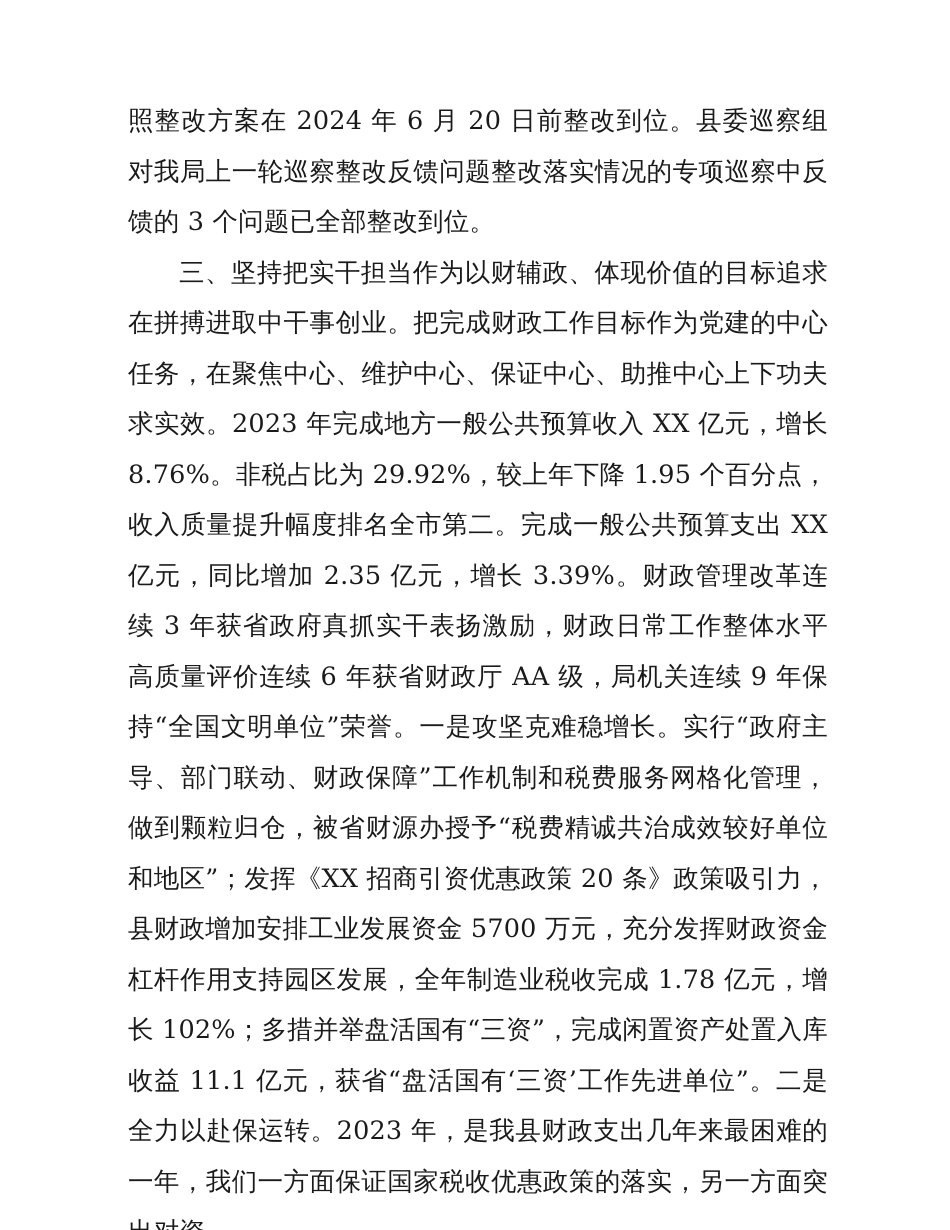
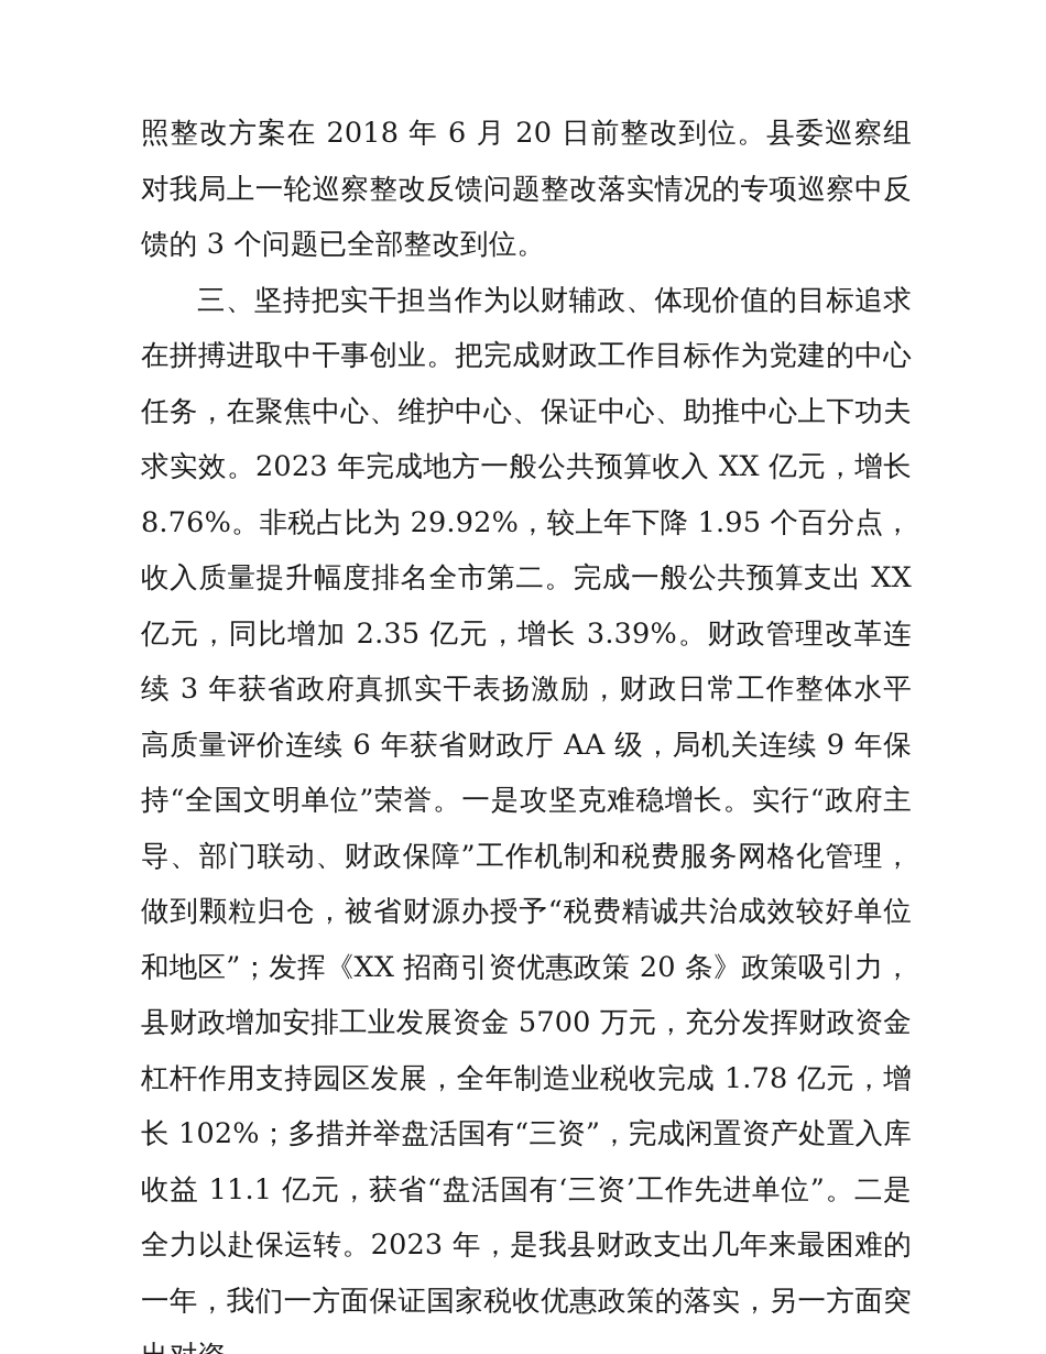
- 照整改方案在 2024 年 6 月 20 日前整改到位。县委巡察组对我局上一轮巡察整改反馈问题整改落实情况的专项巡察中反馈的 3 个问题已全部整改到位。
+ 照整改方案在 2018 年 6 月 20 日前整改到位。县委巡察组对我局上一轮巡察整改反馈问题整改落实情况的专项巡察中反馈的 3 个问题已全部整改到位。
  三、坚持把实干担当作为以财辅政、体现价值的目标追求在拼搏进取中干事创业。把完成财政工作目标作为党建的中心任务，在聚焦中心、维护中心、保证中心、助推中心上下功夫求实效。2023 年完成地方一般公共预算收入 XX 亿元，增长 8.76%。非税占比为 29.92%，较上年下降 1.95 个百分点，收入质量提升幅度排名全市第二。完成一般公共预算支出 XX 亿元，同比增加 2.35 亿元，增长 3.39%。财政管理改革连续 3 年获省政府真抓实干表扬激励，财政日常工作整体水平高质量评价连续 6 年获省财政厅 AA 级，局机关连续 9 年保持“全国文明单位”荣誉。一是攻坚克难稳增长。实行“政府主导、部门联动、财政保障”工作机制和税费服务网格化管理，做到颗粒归仓，被省财源办授予“税费精诚共治成效较好单位和地区”；发挥《XX 招商引资优惠政策 20 条》政策吸引力，县财政增加安排工业发展资金 5700 万元，充分发挥财政资金杠杆作用支持园区发展，全年制造业税收完成 1.78 亿元，增长 102%；多措并举盘活国有“三资”，完成闲置资产处置入库收益 11.1 亿元，获省“盘活国有‘三资’工作先进单位”。二是全力以赴保运转。2023 年，是我县财政支出几年来最困难的一年，我们一方面保证国家税收优惠政策的落实，另一方面突
